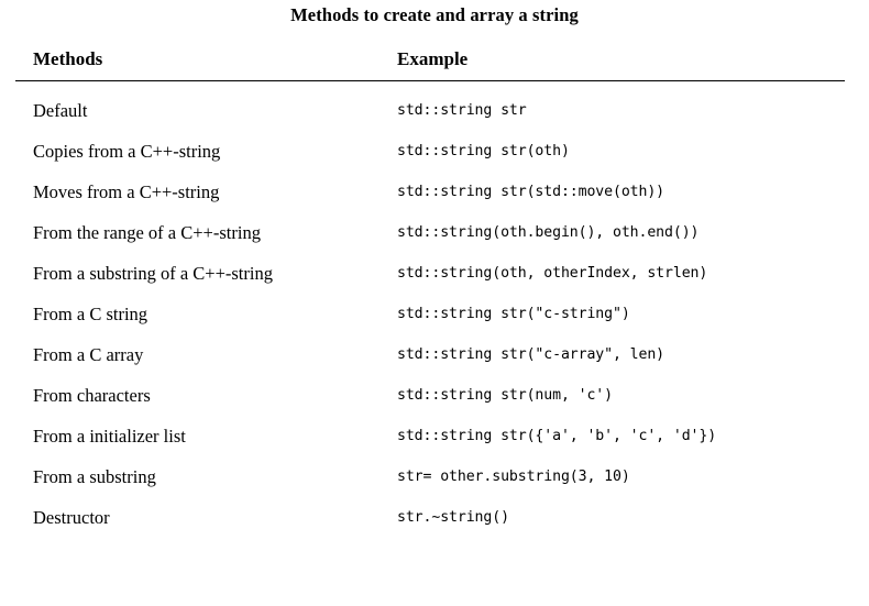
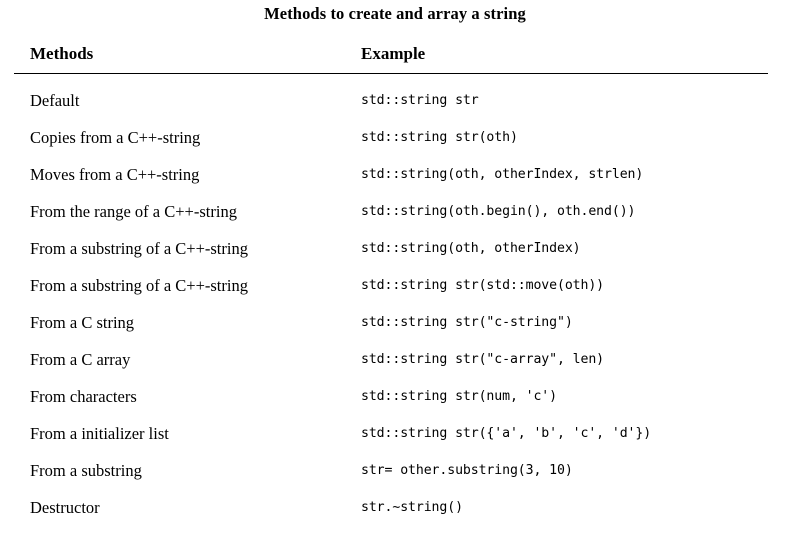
  Methods to create and array a string
  Methods	Example
  Default	std::string str
  Copies from a C++-string	std::string str(oth)
- Moves from a C++-string	std::string str(std::move(oth))
+ Moves from a C++-string	std::string(oth, otherIndex, strlen)
  From the range of a C++-string	std::string(oth.begin(), oth.end())
+ From a substring of a C++-string	std::string(oth, otherIndex)
- From a substring of a C++-string	std::string(oth, otherIndex, strlen)
+ From a substring of a C++-string	std::string str(std::move(oth))
  From a C string	std::string str("c-string")
  From a C array	std::string str("c-array", len)
  From characters	std::string str(num, 'c')
  From a initializer list	std::string str({'a', 'b', 'c', 'd'})
  From a substring	str= other.substring(3, 10)
  Destructor	str.∼string()
